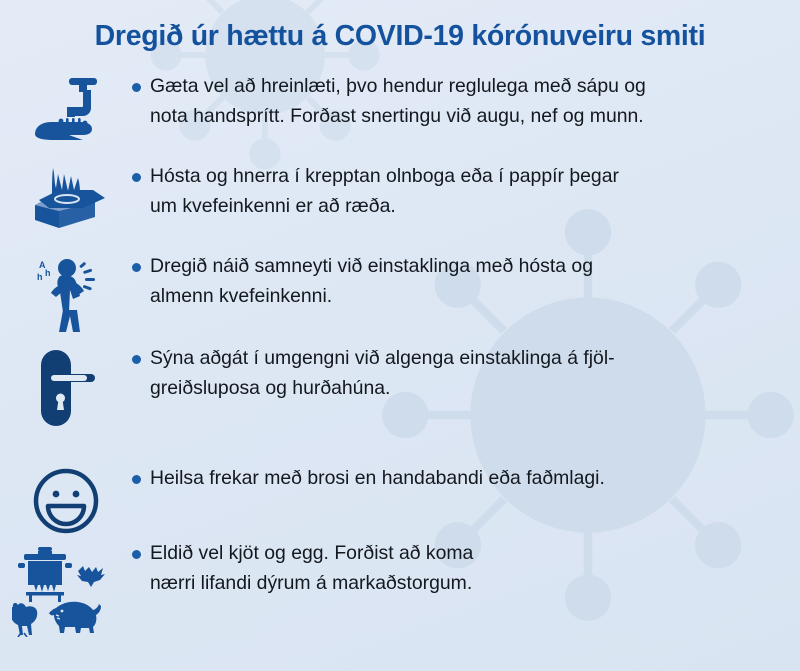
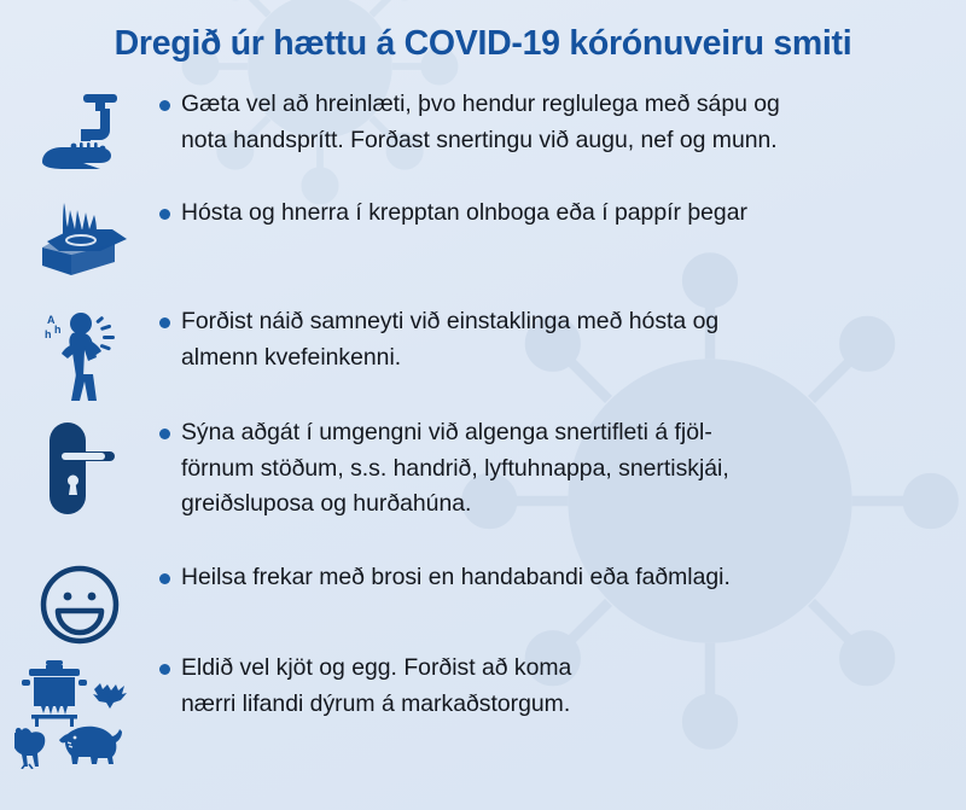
  Dregið úr hættu á COVID-19 kórónuveiru smiti
  Gæta vel að hreinlæti, þvo hendur reglulega með sápu og
  nota handsprítt. Forðast snertingu við augu, nef og munn.
  Hósta og hnerra í krepptan olnboga eða í pappír þegar
- um kvefeinkenni er að ræða.
  A
  h
  h
- Dregið náið samneyti við einstaklinga með hósta og
+ Forðist náið samneyti við einstaklinga með hósta og
  almenn kvefeinkenni.
- Sýna aðgát í umgengni við algenga einstaklinga á fjöl-
+ Sýna aðgát í umgengni við algenga snertifleti á fjöl-
+ förnum stöðum, s.s. handrið, lyftuhnappa, snertiskjái,
  greiðsluposa og hurðahúna.
  Heilsa frekar með brosi en handabandi eða faðmlagi.
  Eldið vel kjöt og egg. Forðist að koma
  nærri lifandi dýrum á markaðstorgum.
